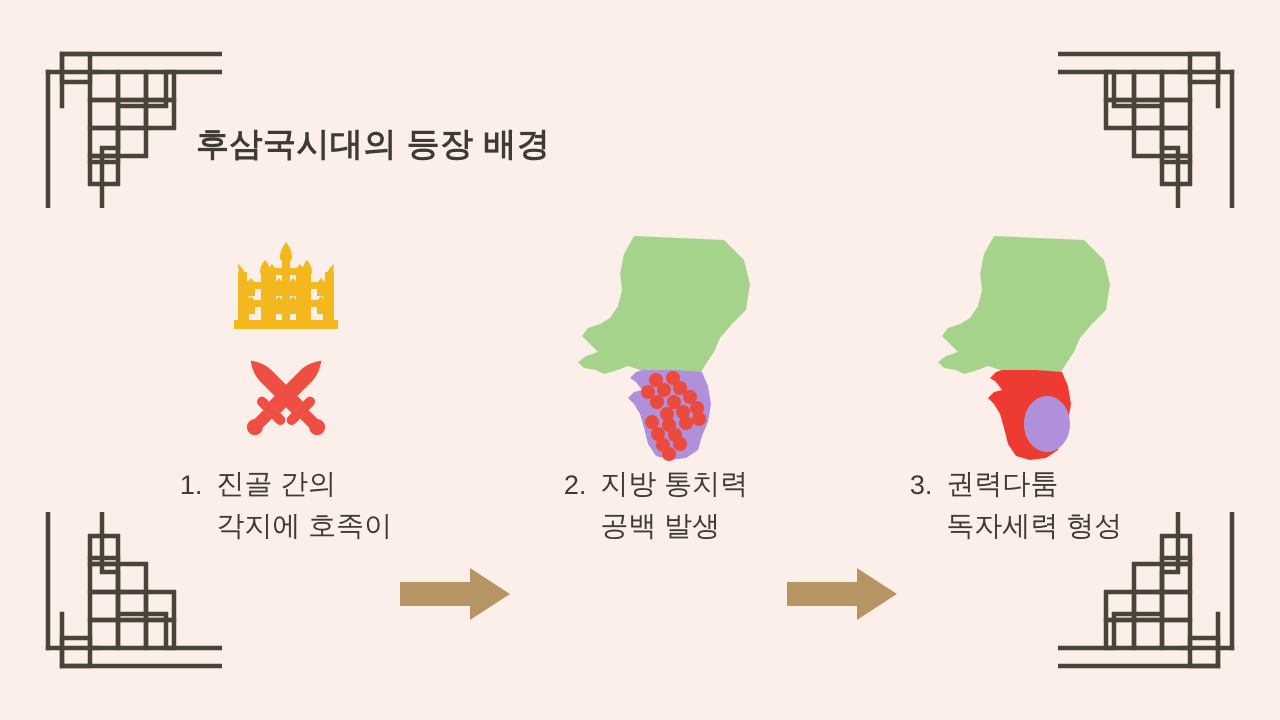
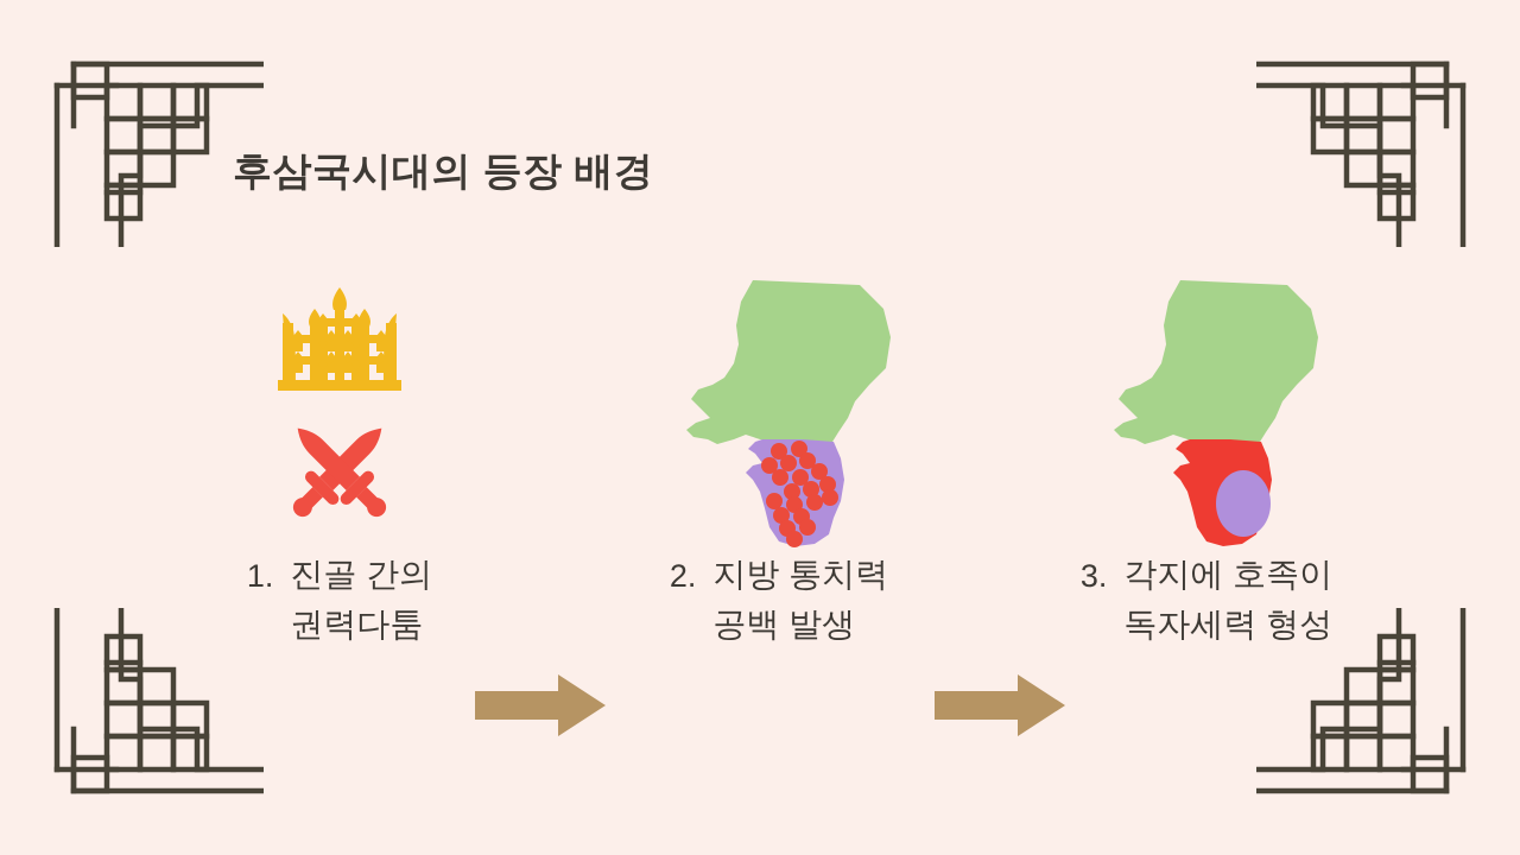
  후삼국시대의 등장 배경
  1.
  진골 간의
- 각지에 호족이
+ 권력다툼
  2.
  지방 통치력
  공백 발생
  3.
- 권력다툼
+ 각지에 호족이
  독자세력 형성
